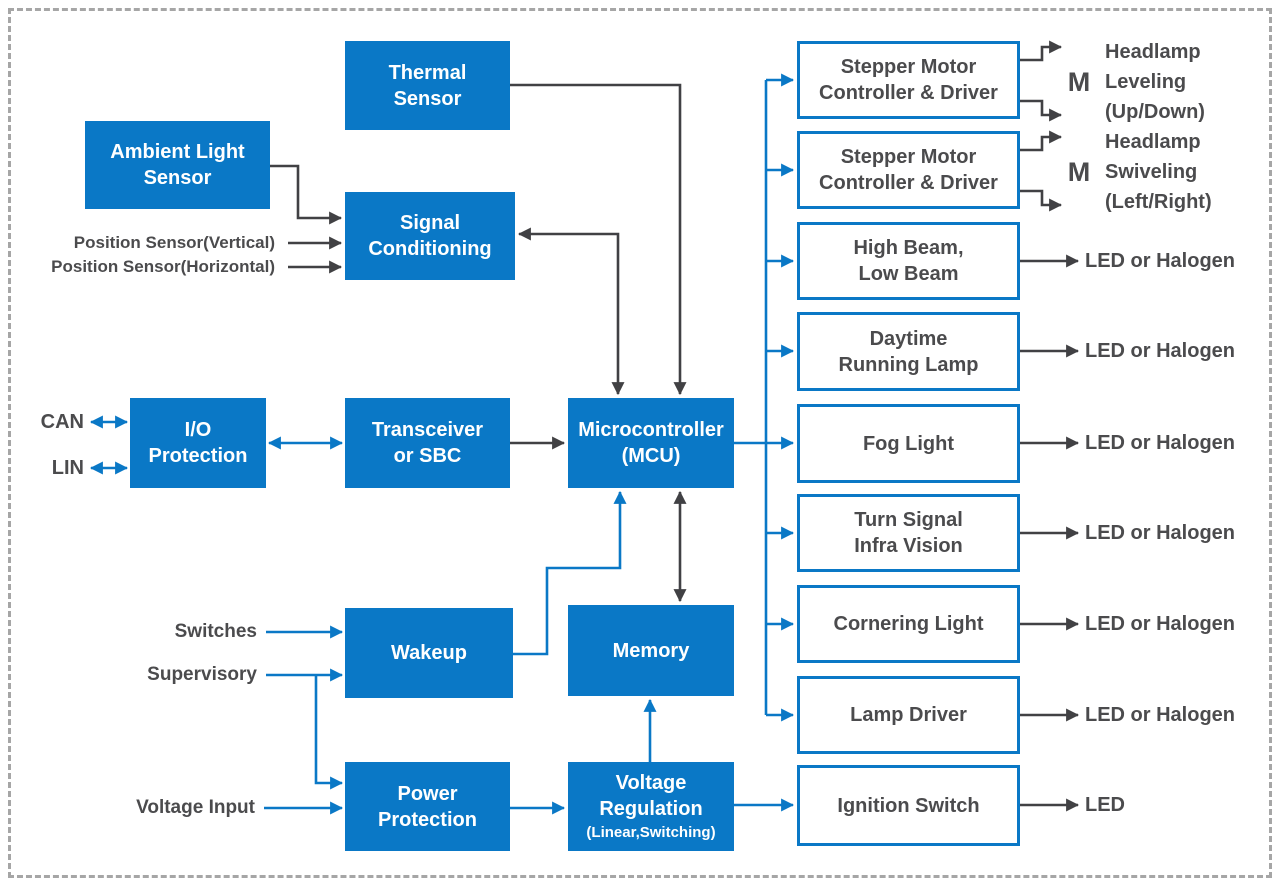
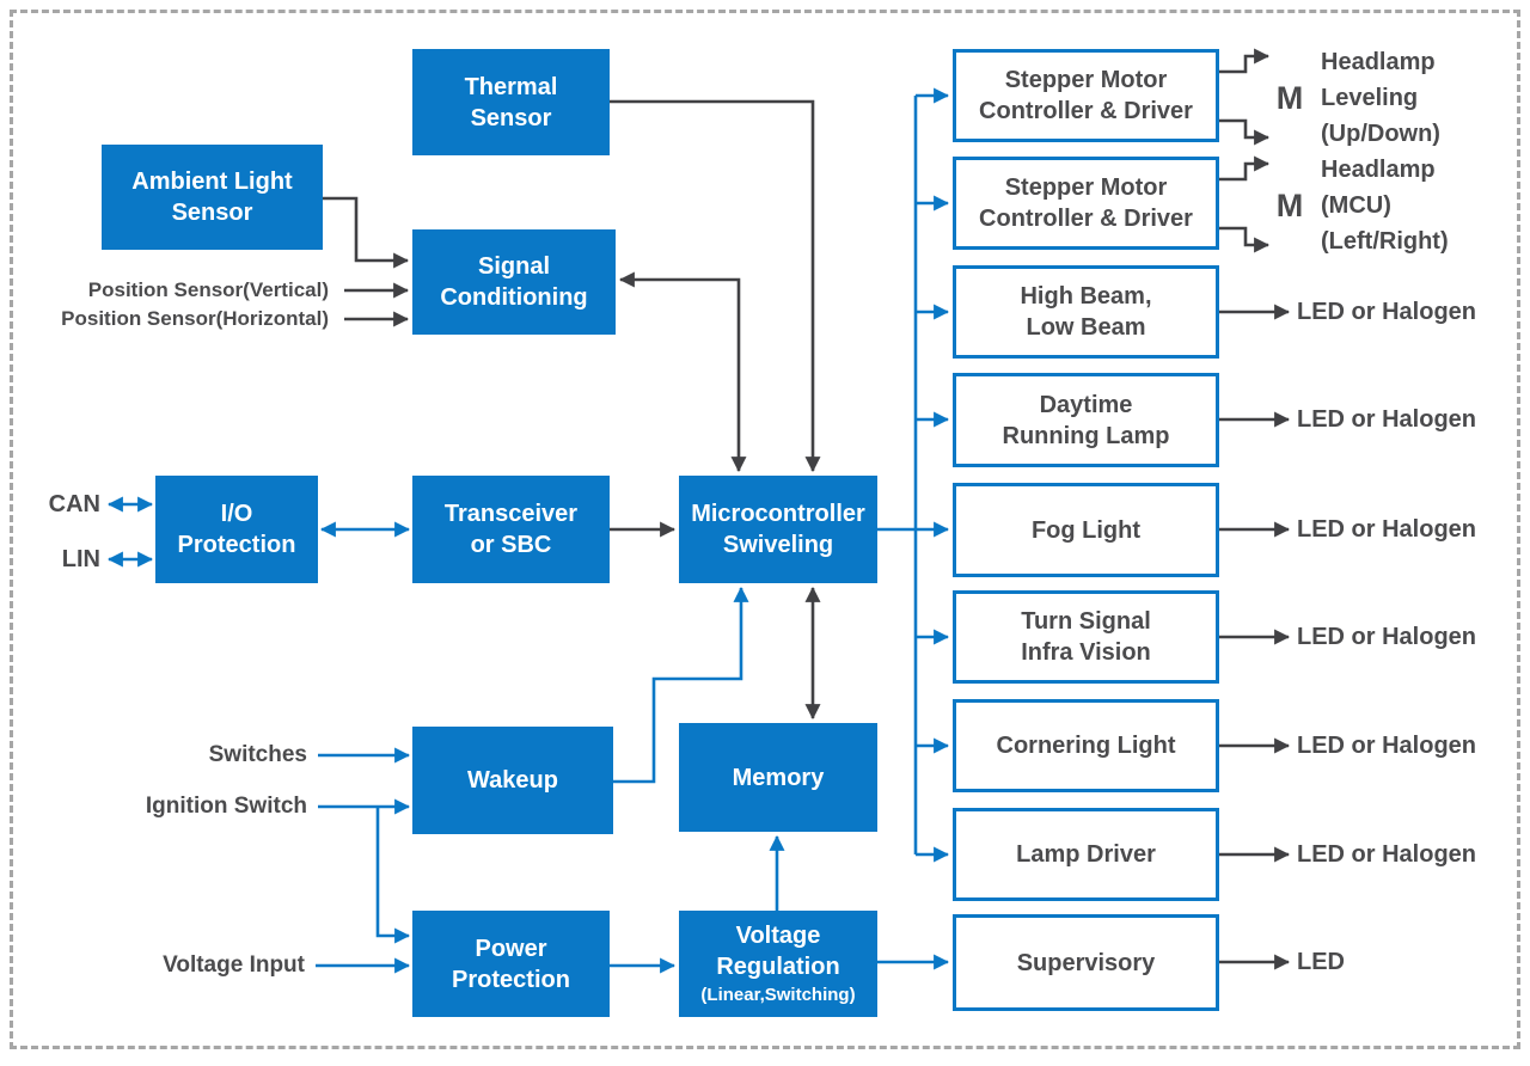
  Thermal
  Sensor
  Ambient Light
  Sensor
  Signal
  Conditioning
  I/O
  Protection
  Transceiver
  or SBC
  Microcontroller
- (MCU)
+ Swiveling
  Wakeup
  Memory
  Power
  Protection
  Voltage
  Regulation
  (Linear,Switching)
  Stepper Motor
  Controller & Driver
  Stepper Motor
  Controller & Driver
  High Beam,
  Low Beam
  Daytime
  Running Lamp
  Fog Light
  Turn Signal
  Infra Vision
  Cornering Light
  Lamp Driver
- Ignition Switch
+ Supervisory
  CAN
  LIN
  Position Sensor(Vertical)
  Position Sensor(Horizontal)
  Switches
- Supervisory
+ Ignition Switch
  Voltage Input
  Headlamp
  Leveling
  (Up/Down)
  Headlamp
- Swiveling
+ (MCU)
  (Left/Right)
  LED or Halogen
  LED or Halogen
  LED or Halogen
  LED or Halogen
  LED or Halogen
  LED or Halogen
  LED
  M
  M
